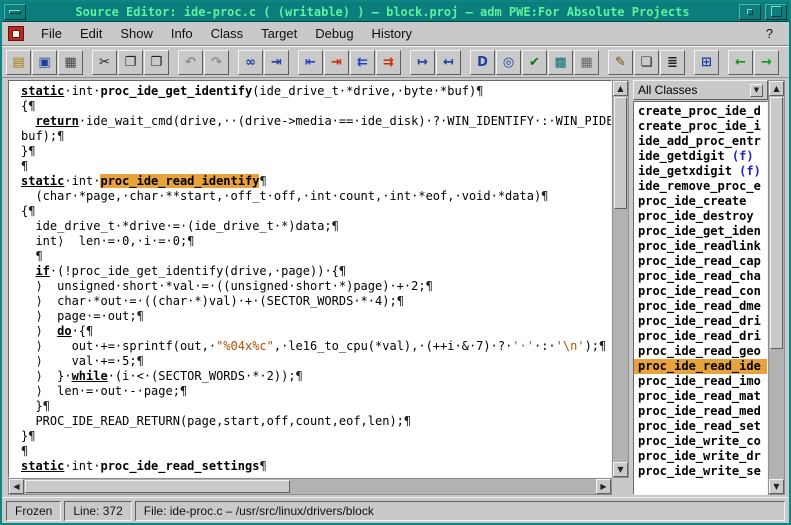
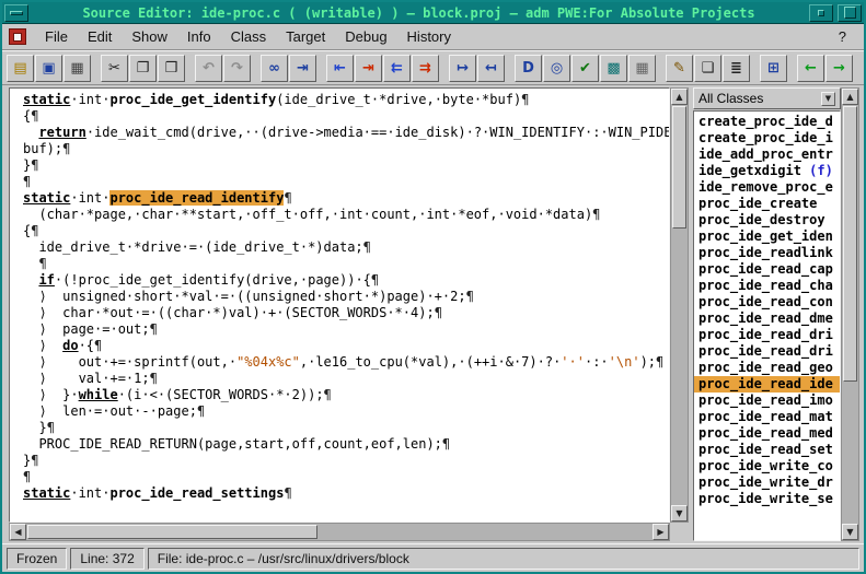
  Source Editor: ide-proc.c ( (writable) ) — block.proj — adm PWE:For Absolute Projects
  File
  Edit
  Show
  Info
  Class
  Target
  Debug
  History
  ?
  ▤
  ▣
  ▦
  ✂
  ❐
  ❒
  ↶
  ↷
  ∞
  ⇥
  ⇤
  ⇥
  ⇇
  ⇉
  ↦
  ↤
  D
  ◎
  ✔
  ▩
  ▦
  ✎
  ❏
  ≣
  ⊞
  ←
  →
  static·int·proc_ide_get_identify(ide_drive_t·*drive,·byte·*buf)¶
  {¶
  return·ide_wait_cmd(drive,··(drive->media·==·ide_disk)·?·WIN_IDENTIFY·:·WIN_PIDE
  buf);¶
  }¶
  ¶
  static·int·proc_ide_read_identify¶
  (char·*page,·char·**start,·off_t·off,·int·count,·int·*eof,·void·*data)¶
  {¶
  ide_drive_t·*drive·=·(ide_drive_t·*)data;¶
- int⟩ len·=·0,·i·=·0;¶
  ¶
  if·(!proc_ide_get_identify(drive,·page))·{¶
  ⟩ unsigned·short·*val·=·((unsigned·short·*)page)·+·2;¶
  ⟩ char·*out·=·((char·*)val)·+·(SECTOR_WORDS·*·4);¶
  ⟩ page·=·out;¶
  ⟩ do·{¶
  ⟩ out·+=·sprintf(out,·"%04x%c",·le16_to_cpu(*val),·(++i·&·7)·?·'·'·:·'\n');¶
- ⟩ val·+=·5;¶
+ ⟩ val·+=·1;¶
  ⟩ }·while·(i·<·(SECTOR_WORDS·*·2));¶
  ⟩ len·=·out·-·page;¶
  }¶
  PROC_IDE_READ_RETURN(page,start,off,count,eof,len);¶
  }¶
  ¶
  static·int·proc_ide_read_settings¶
  ▲
  ▼
  ◀
  ▶
  All Classes
  ▼
  create_proc_ide_d
  create_proc_ide_i
  ide_add_proc_entr
- ide_getdigit (f)
  ide_getxdigit (f)
  ide_remove_proc_e
  proc_ide_create
  proc_ide_destroy
  proc_ide_get_iden
  proc_ide_readlink
  proc_ide_read_cap
  proc_ide_read_cha
  proc_ide_read_con
  proc_ide_read_dme
  proc_ide_read_dri
  proc_ide_read_dri
  proc_ide_read_geo
  proc_ide_read_ide
  proc_ide_read_imo
  proc_ide_read_mat
  proc_ide_read_med
  proc_ide_read_set
  proc_ide_write_co
  proc_ide_write_dr
  proc_ide_write_se
  ▲
  ▼
  Frozen
  Line: 372
  File: ide-proc.c – /usr/src/linux/drivers/block
